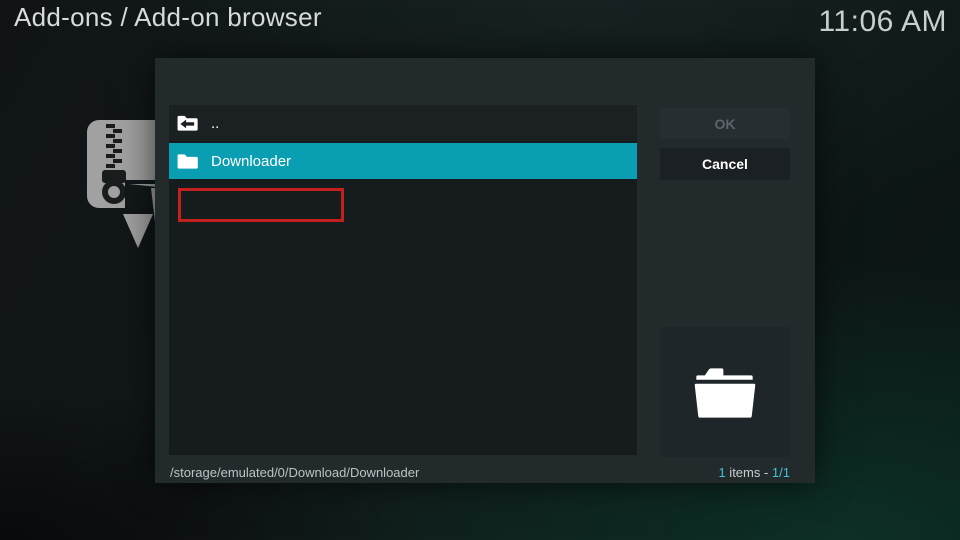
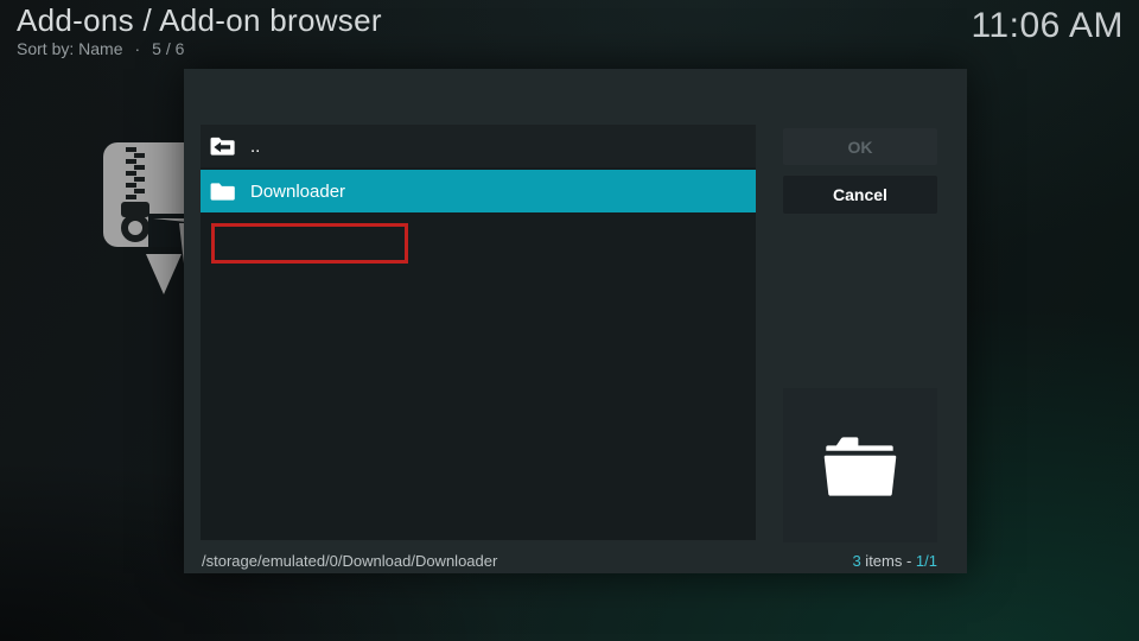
  Add-ons / Add-on browser
+ Sort by: Name · 5 / 6
  11:06 AM
  ..
  Downloader
  OK
  Cancel
  /storage/emulated/0/Download/Downloader
- 1 items - 1/1
+ 3 items - 1/1
